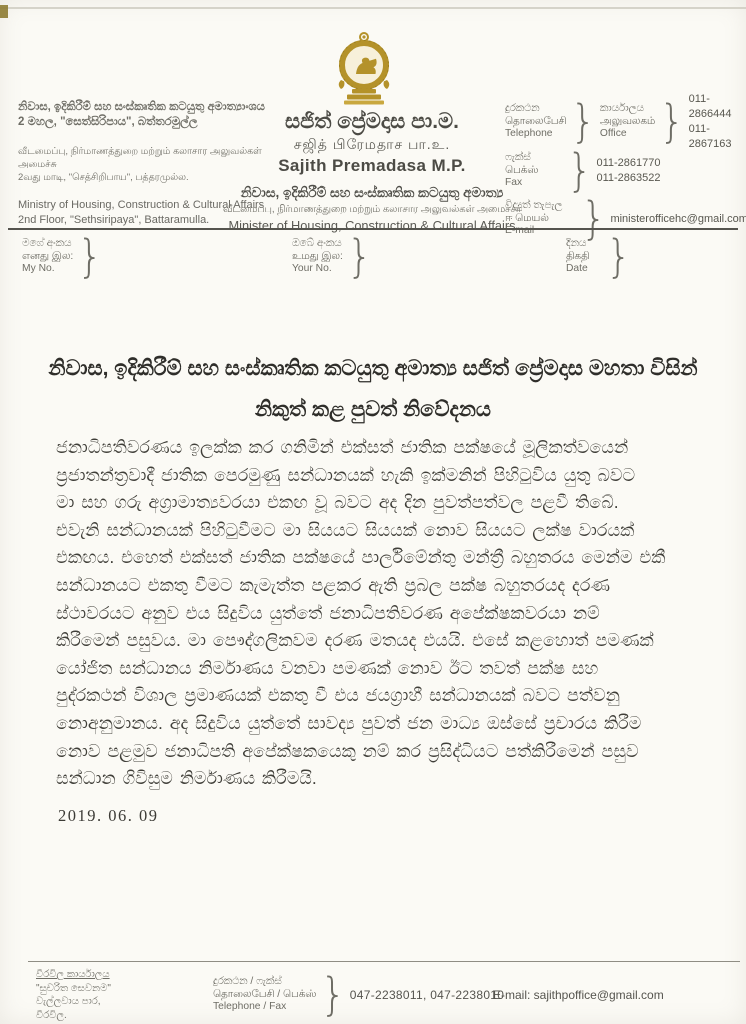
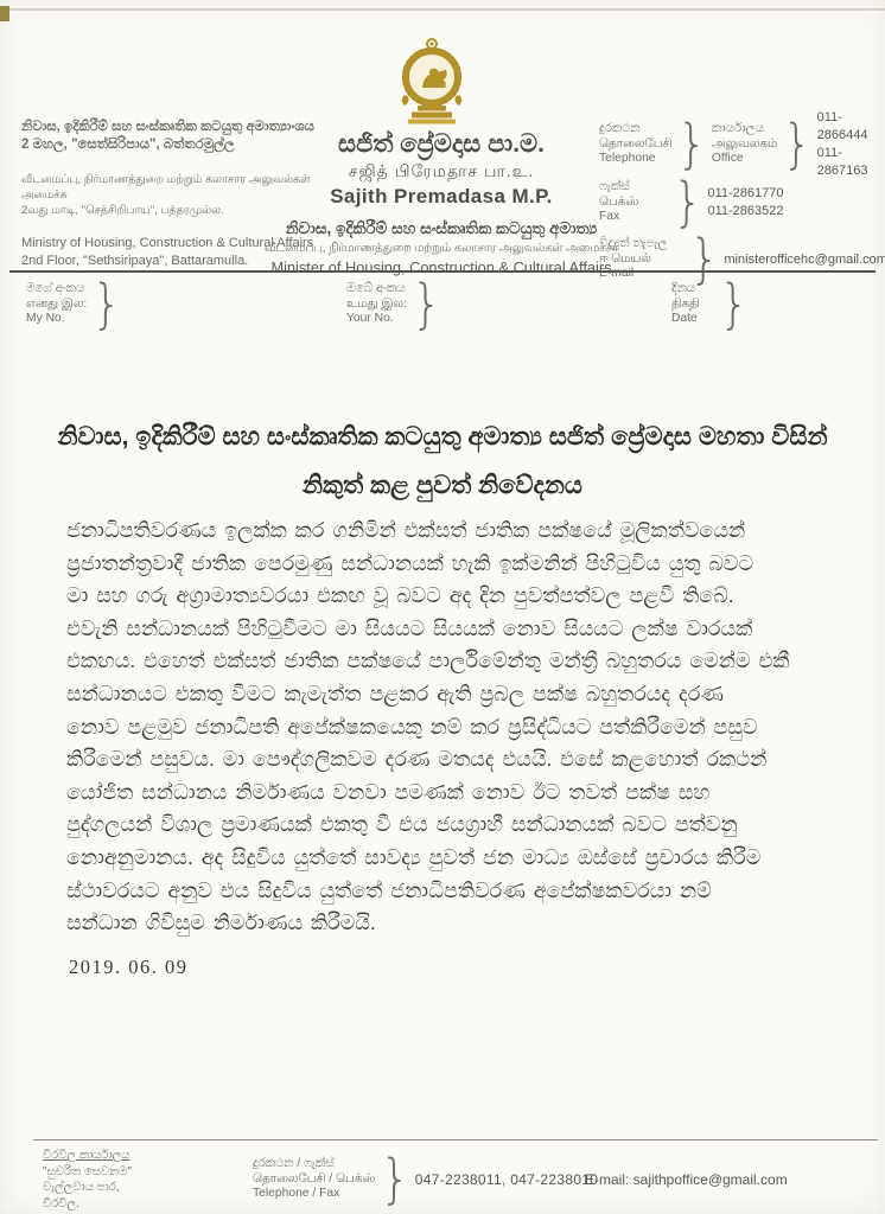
  නිවාස, ඉදිකිරීම් සහ සංස්කෘතික කටයුතු අමාත්‍යාංශය
  2 මහල, "සෙත්සිරිපාය", බත්තරමුල්ල
  வீடமைப்பு, நிர்மாணத்துறை மற்றும் கலாசார அலுவல்கள் அமைச்சு
  2வது மாடி, "செத்சிறிபாய", பத்தரமுல்ல.
  Ministry of Housing, Construction & Cultural Affairs
  2nd Floor, "Sethsiripaya", Battaramulla.
  සජිත් ප්‍රේමදාස පා.ම.
  சஜித் பிரேமதாச பா.உ.
  Sajith Premadasa M.P.
  නිවාස, ඉදිකිරීම් සහ සංස්කෘතික කටයුතු අමාත්‍ය
  வீடமைப்பு, நிர்மாணத்துறை மற்றும் கலாசார அலுவல்கள் அமைச்சர்
  Minister of Housing, Construction & Cultural Affairs
  දුරකථන
  தொலைபேசி
  Telephone
  }
  කාර්යාලය
  அலுவலகம்
  Office
  }
  011-2866444
  011-2867163
  ෆැක්ස්
  பெக்ஸ்
  Fax
  }
  011-2861770
  011-2863522
  විද්‍යුත් තැපැල
  ஈ மெயல்
  E-mail
  }
  ministerofficehc@gmail.com
  මගේ අංකය
  எனது இல:
  My No.
  }
  ඔබේ අංකය
  உமது இல:
  Your No.
  }
  දිනය
  திகதி
  Date
  }
  නිවාස, ඉදිකිරීම් සහ සංස්කෘතික කටයුතු අමාත්‍ය සජිත් ප්‍රේමදාස මහතා විසින්
  නිකුත් කළ පුවත් නිවේදනය
  ජනාධිපතිවරණය ඉලක්ක කර ගනිමින් එක්සත් ජාතික පක්ෂයේ මූලිකත්වයෙන්
  ප්‍රජාතන්ත්‍රවාදී ජාතික පෙරමුණු සන්ධානයක් හැකි ඉක්මනින් පිහිටුවිය යුතු බවට
  මා සහ ගරු අග්‍රාමාත්‍යවරයා එකඟ වූ බවට අද දින පුවත්පත්වල පළවී තිබේ.
  එවැනි සන්ධානයක් පිහිටුවීමට මා සියයට සියයක් නොව සියයට ලක්ෂ වාරයක්
  එකඟය. එහෙත් එක්සත් ජාතික පක්ෂයේ පාර්ලිමේන්තු මන්ත්‍රී බහුතරය මෙන්ම එකී
  සන්ධානයට එකතු වීමට කැමැත්ත පළකර ඇති ප්‍රබල පක්ෂ බහුතරයද දරණ
- ස්ථාවරයට අනුව එය සිදුවිය යුත්තේ ජනාධිපතිවරණ අපේක්ෂකවරයා නම්
+ නොව පළමුව ජනාධිපති අපේක්ෂකයෙකු නම් කර ප්‍රසිද්ධියට පත්කිරීමෙන් පසුව
- කිරීමෙන් පසුවය. මා පෞද්ගලිකවම දරණ මතයද එයයි. එසේ කළහොත් පමණක්
+ කිරීමෙන් පසුවය. මා පෞද්ගලිකවම දරණ මතයද එයයි. එසේ කළහොත් රකථන්
  යෝජිත සන්ධානය නිර්මාණය වනවා පමණක් නොව ඊට තවත් පක්ෂ සහ
- පුද්රකථන් විශාල ප්‍රමාණයක් එකතු වී එය ජයග්‍රාහී සන්ධානයක් බවට පත්වනු
+ පුද්ගලයන් විශාල ප්‍රමාණයක් එකතු වී එය ජයග්‍රාහී සන්ධානයක් බවට පත්වනු
  නොඅනුමානය. අද සිදුවිය යුත්තේ සාවද්‍ය පුවත් ජන මාධ්‍ය ඔස්සේ ප්‍රචාරය කිරීම
- නොව පළමුව ජනාධිපති අපේක්ෂකයෙකු නම් කර ප්‍රසිද්ධියට පත්කිරීමෙන් පසුව
+ ස්ථාවරයට අනුව එය සිදුවිය යුත්තේ ජනාධිපතිවරණ අපේක්ෂකවරයා නම්
  සන්ධාන ගිවිසුම නිර්මාණය කිරීමයි.
  2019. 06. 09
  වීරවිල කාර්යාලය
  "සුචරිත සෙවනම"
  වැල්ලවාය පාර,
  වීරවිල.
  දුරකථන / ෆැක්ස්
  தொலைபேசி / பெக்ஸ்
  Telephone / Fax
  }
  047-2238011, 047-2238010
  E-mail: sajithpoffice@gmail.com
